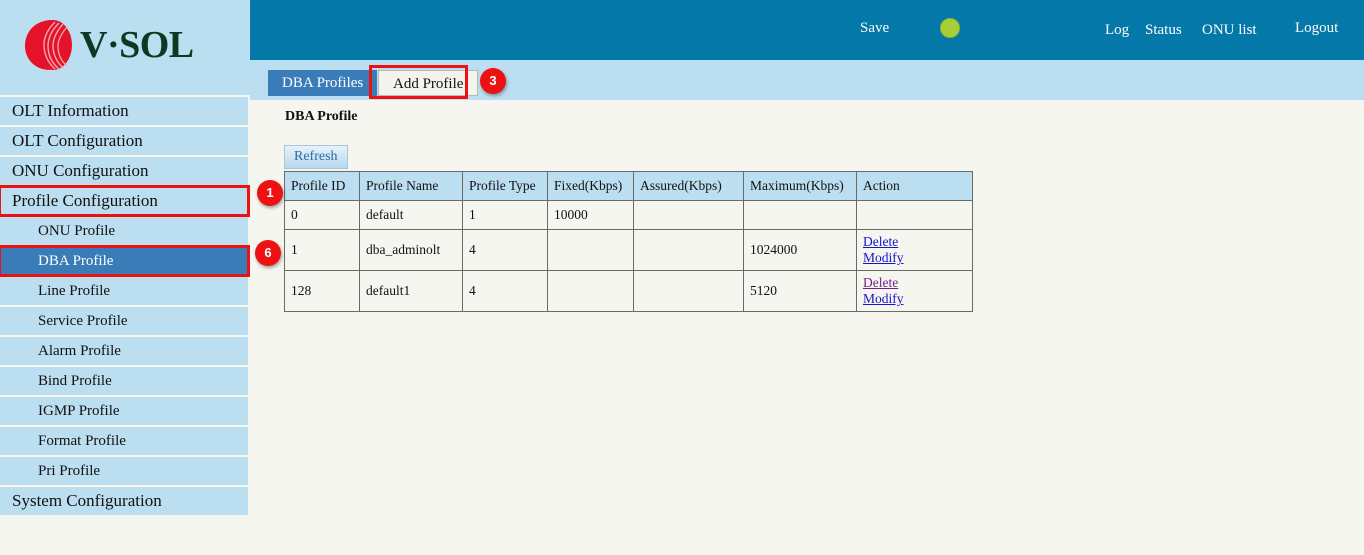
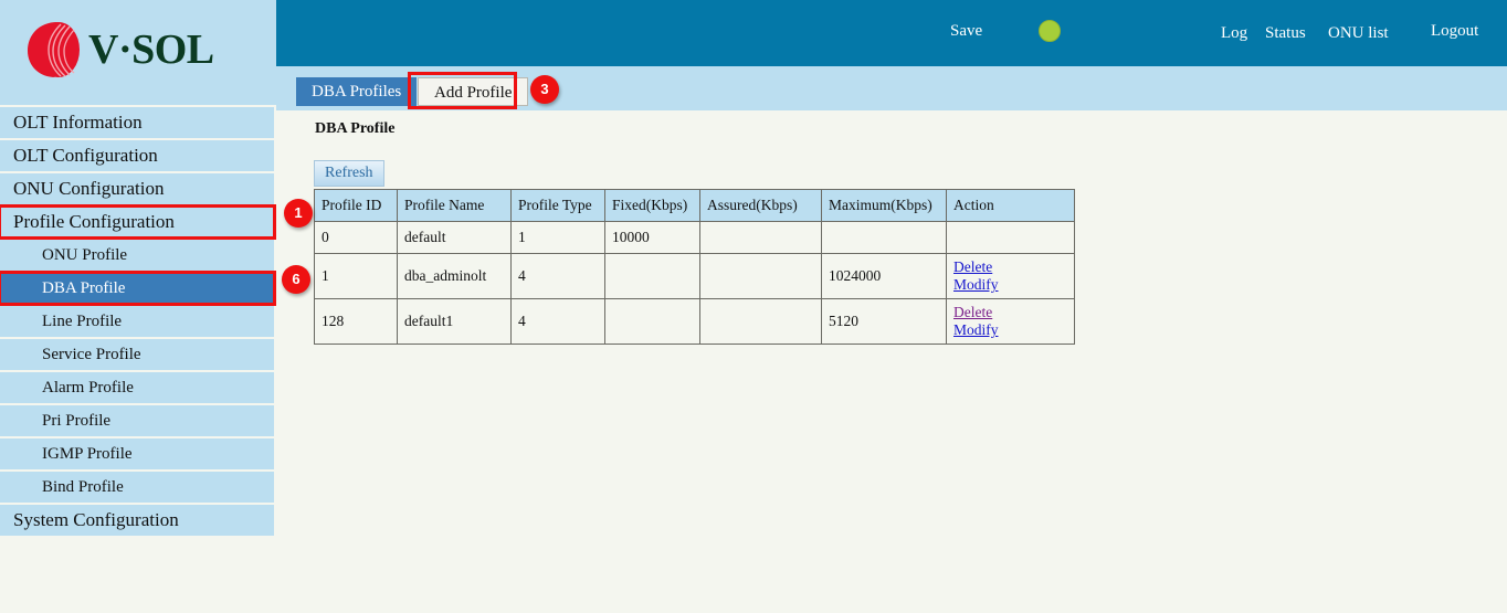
  V·SOL
  Save
  Log
  Status
  ONU list
  Logout
  DBA Profiles
  Add Profile
  OLT Information
  OLT Configuration
  ONU Configuration
  Profile Configuration
  ONU Profile
  DBA Profile
  Line Profile
  Service Profile
  Alarm Profile
- Bind Profile
+ Pri Profile
  IGMP Profile
- Format Profile
- Pri Profile
+ Bind Profile
  System Configuration
  1
  6
  3
  DBA Profile
  Refresh
  Profile ID	Profile Name	Profile Type	Fixed(Kbps)	Assured(Kbps)	Maximum(Kbps)	Action
  0	default	1	10000
  1	dba_adminolt	4			1024000	Delete Modify
  128	default1	4			5120	Delete Modify
